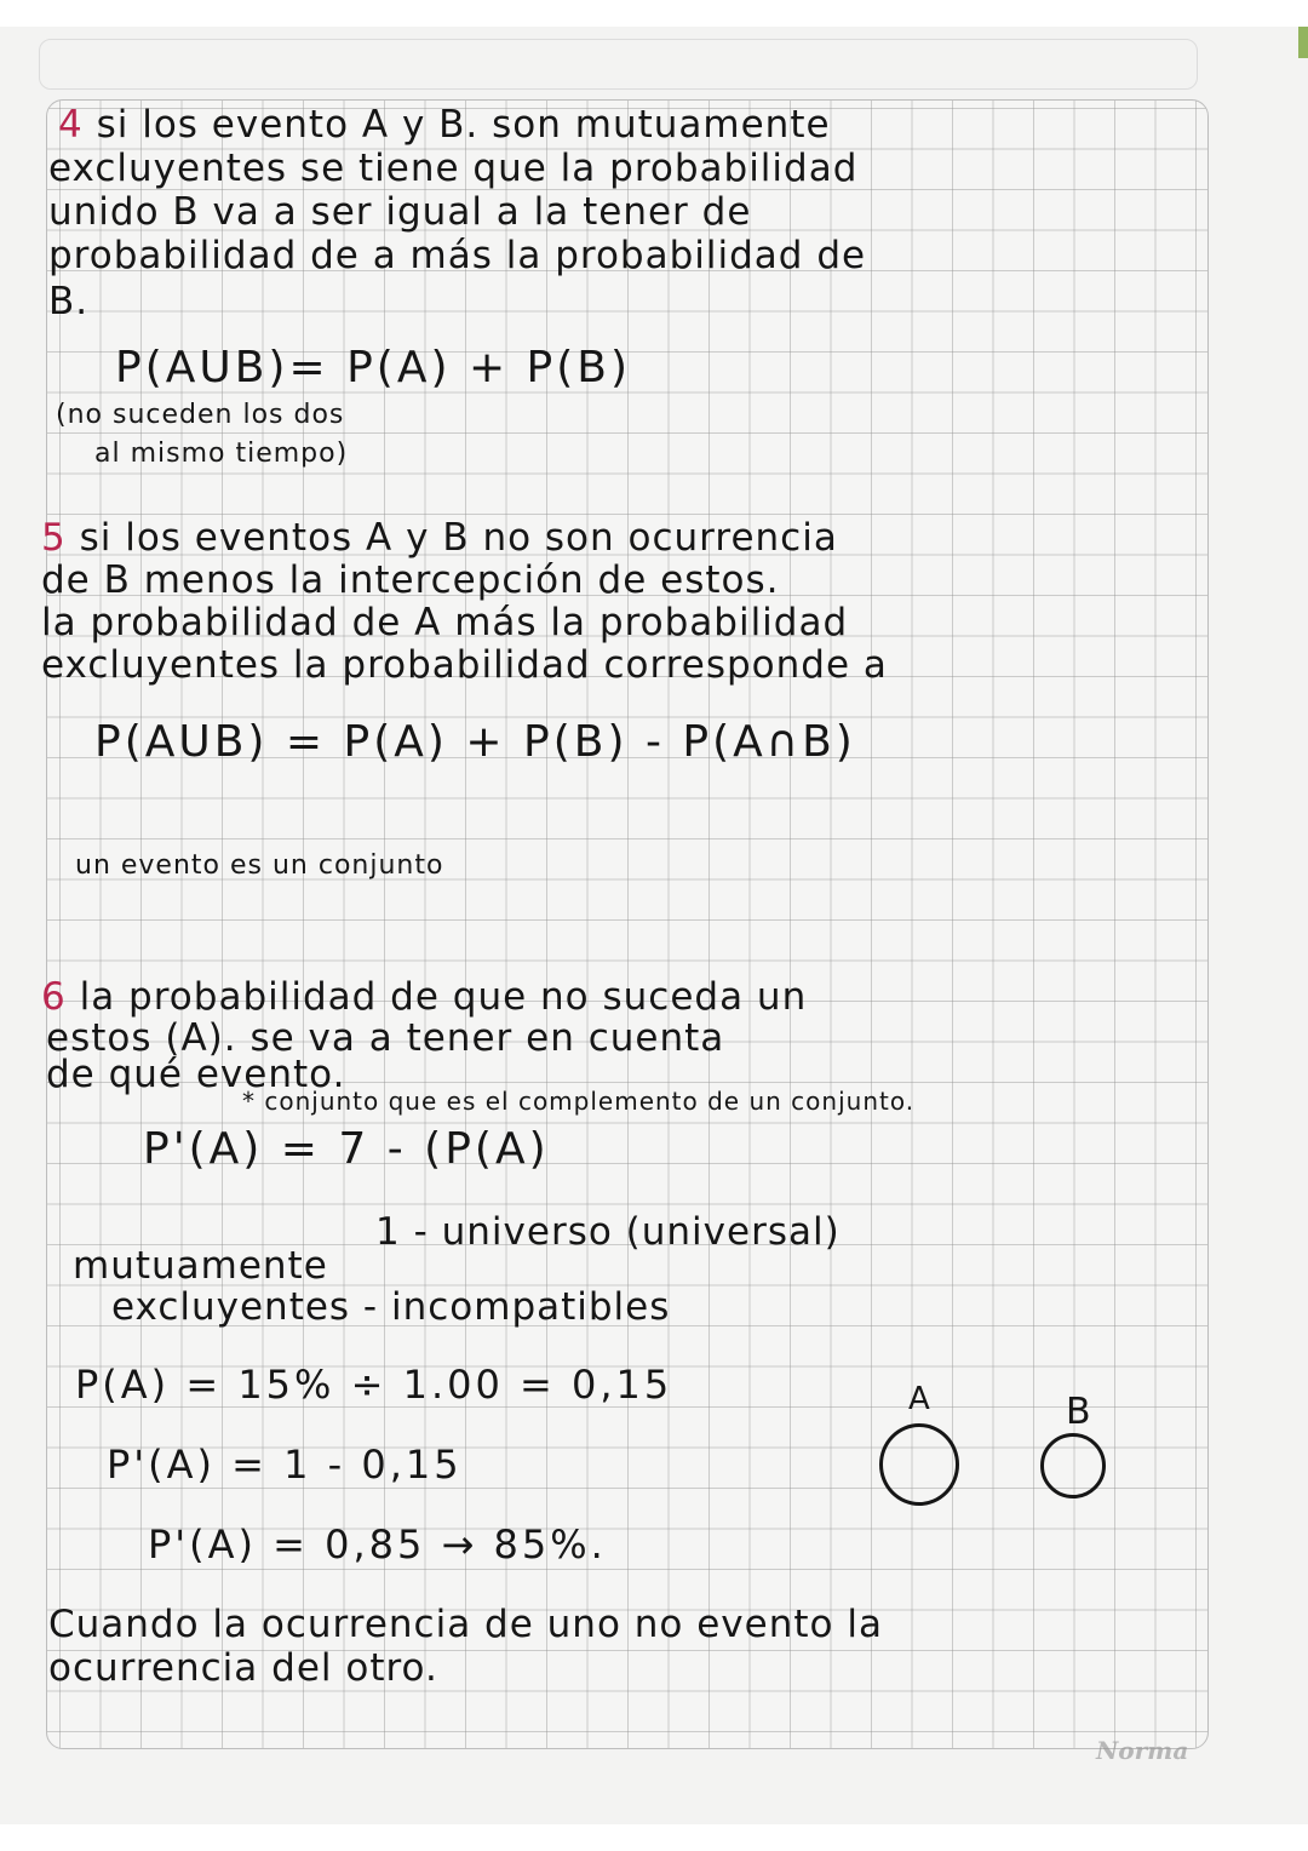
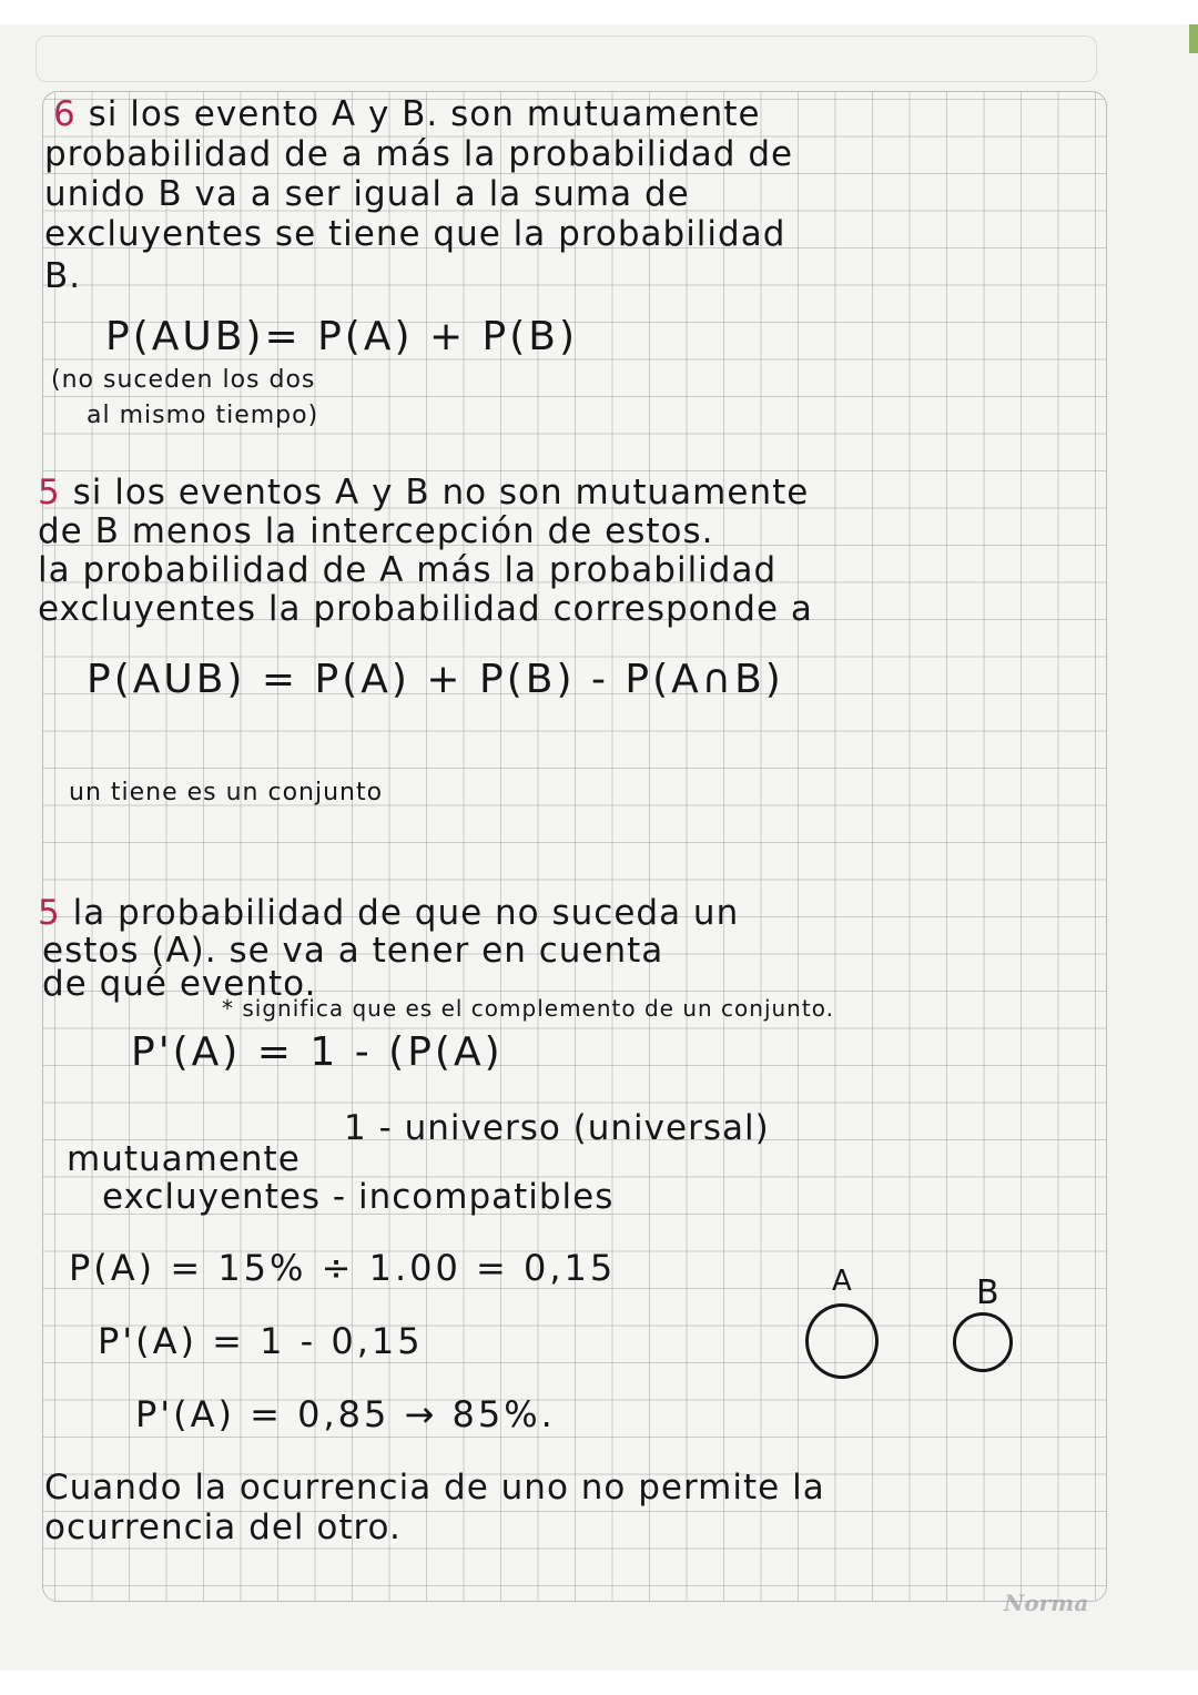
- 4 si los evento A y B. son mutuamente
+ 6 si los evento A y B. son mutuamente
- excluyentes se tiene que la probabilidad
+ probabilidad de a más la probabilidad de
- unido B va a ser igual a la tener de
+ unido B va a ser igual a la suma de
- probabilidad de a más la probabilidad de
+ excluyentes se tiene que la probabilidad
  B.
  P(AUB)= P(A) + P(B)
  (no suceden los dos
  al mismo tiempo)
- 5 si los eventos A y B no son ocurrencia
+ 5 si los eventos A y B no son mutuamente
  de B menos la intercepción de estos.
  la probabilidad de A más la probabilidad
  excluyentes la probabilidad corresponde a
  P(AUB) = P(A) + P(B) - P(A∩B)
- un evento es un conjunto
+ un tiene es un conjunto
- 6 la probabilidad de que no suceda un
+ 5 la probabilidad de que no suceda un
  estos (A). se va a tener en cuenta
  de qué evento.
- * conjunto que es el complemento de un conjunto.
+ * significa que es el complemento de un conjunto.
- P'(A) = 7 - (P(A)
+ P'(A) = 1 - (P(A)
  1 - universo (universal)
  mutuamente
  excluyentes - incompatibles
  P(A) = 15% ÷ 1.00 = 0,15
  P'(A) = 1 - 0,15
  P'(A) = 0,85 → 85%.
  A
  B
- Cuando la ocurrencia de uno no evento la
+ Cuando la ocurrencia de uno no permite la
  ocurrencia del otro.
  Norma
